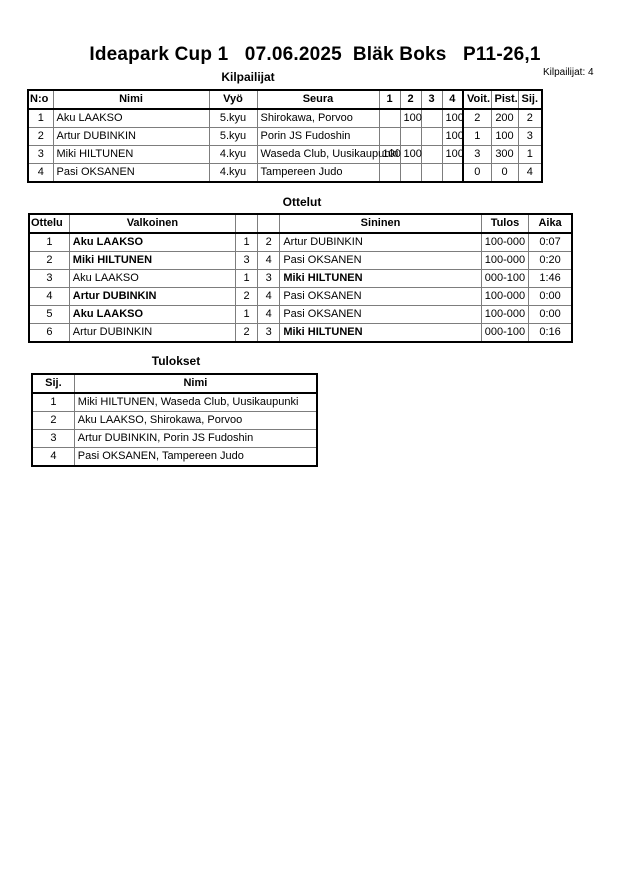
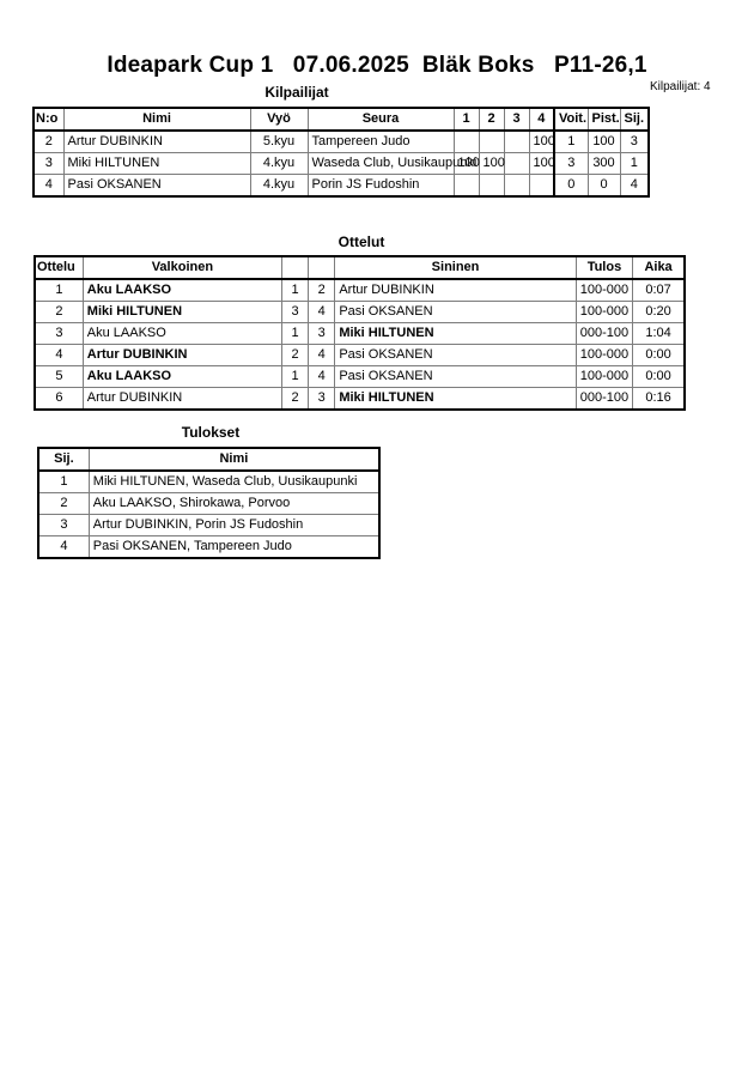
  Ideapark Cup 1 07.06.2025 Bläk Boks P11-26,1
  Kilpailijat: 4
  Kilpailijat
  N:o	Nimi	Vyö	Seura	1	2	3	4	Voit.	Pist.	Sij.
- 1	Aku LAAKSO	5.kyu	Shirokawa, Porvoo		100		100	2	200	2
- 2	Artur DUBINKIN	5.kyu	Porin JS Fudoshin				100	1	100	3
+ 2	Artur DUBINKIN	5.kyu	Tampereen Judo				100	1	100	3
  3	Miki HILTUNEN	4.kyu	Waseda Club, Uusikaupunki	100	100		100	3	300	1
- 4	Pasi OKSANEN	4.kyu	Tampereen Judo					0	0	4
+ 4	Pasi OKSANEN	4.kyu	Porin JS Fudoshin					0	0	4
  Ottelut
  Ottelu	Valkoinen			Sininen	Tulos	Aika
  1	Aku LAAKSO	1	2	Artur DUBINKIN	100-000	0:07
  2	Miki HILTUNEN	3	4	Pasi OKSANEN	100-000	0:20
- 3	Aku LAAKSO	1	3	Miki HILTUNEN	000-100	1:46
+ 3	Aku LAAKSO	1	3	Miki HILTUNEN	000-100	1:04
  4	Artur DUBINKIN	2	4	Pasi OKSANEN	100-000	0:00
  5	Aku LAAKSO	1	4	Pasi OKSANEN	100-000	0:00
  6	Artur DUBINKIN	2	3	Miki HILTUNEN	000-100	0:16
  Tulokset
  Sij.	Nimi
  1	Miki HILTUNEN, Waseda Club, Uusikaupunki
  2	Aku LAAKSO, Shirokawa, Porvoo
  3	Artur DUBINKIN, Porin JS Fudoshin
  4	Pasi OKSANEN, Tampereen Judo
